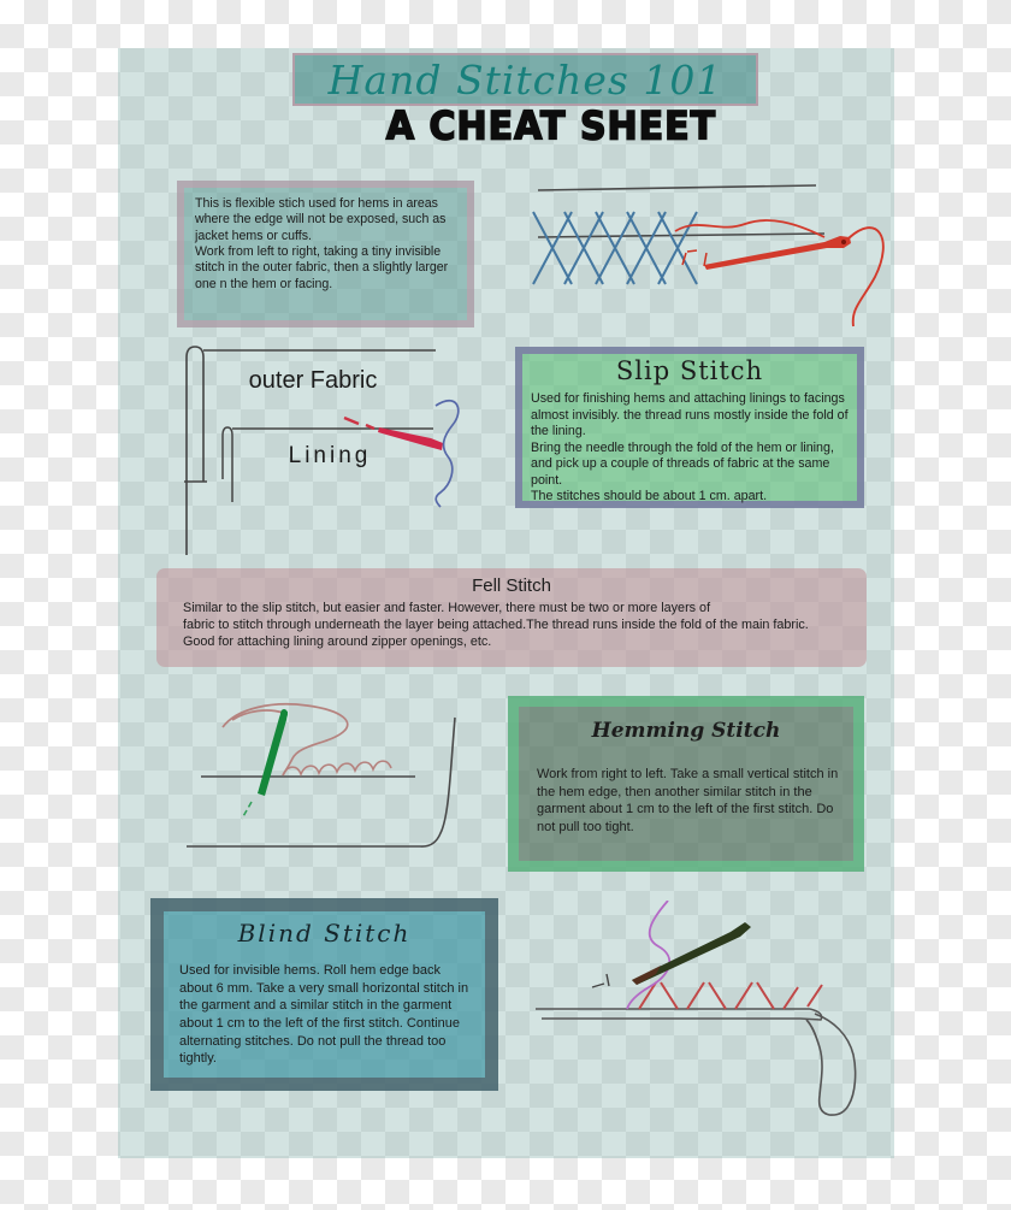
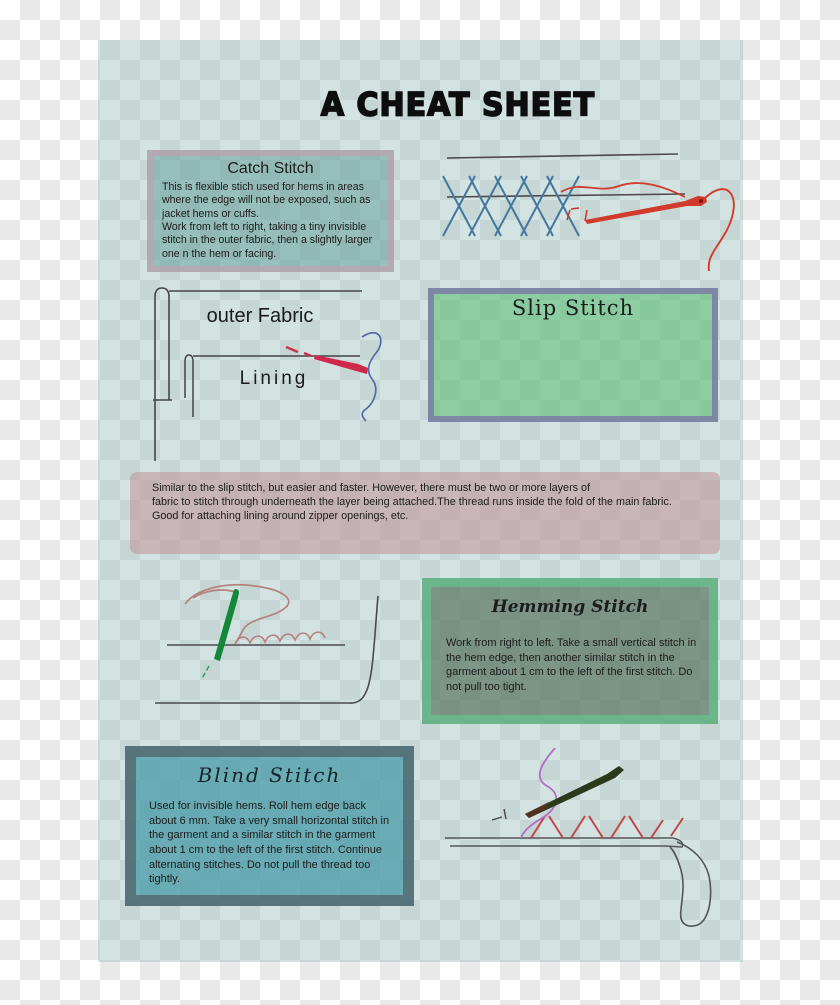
- Hand Stitches 101
  A CHEAT SHEET
+ Catch Stitch
  This is flexible stich used for hems in areas where the edge will not be exposed, such as jacket hems or cuffs.
  Work from left to right, taking a tiny invisible stitch in the outer fabric, then a slightly larger one n the hem or facing.
  outer Fabric
  Lining
  Slip Stitch
- Used for finishing hems and attaching linings to facings almost invisibly. the thread runs mostly inside the fold of the lining.
- Bring the needle through the fold of the hem or lining, and pick up a couple of threads of fabric at the same point.
- The stitches should be about 1 cm. apart.
- Fell Stitch
  Similar to the slip stitch, but easier and faster. However, there must be two or more layers of
  fabric to stitch through underneath the layer being attached.The thread runs inside the fold of the main fabric.
  Good for attaching lining around zipper openings, etc.
  Hemming Stitch
  Work from right to left. Take a small vertical stitch in the hem edge, then another similar stitch in the garment about 1 cm to the left of the first stitch. Do not pull too tight.
  Blind Stitch
  Used for invisible hems. Roll hem edge back about 6 mm. Take a very small horizontal stitch in the garment and a similar stitch in the garment about 1 cm to the left of the first stitch. Continue alternating stitches. Do not pull the thread too tightly.
